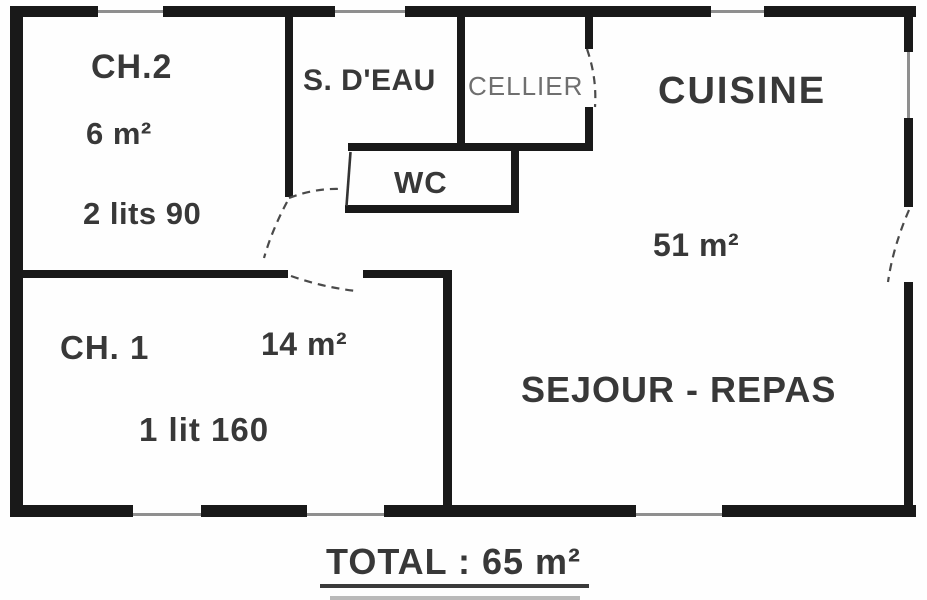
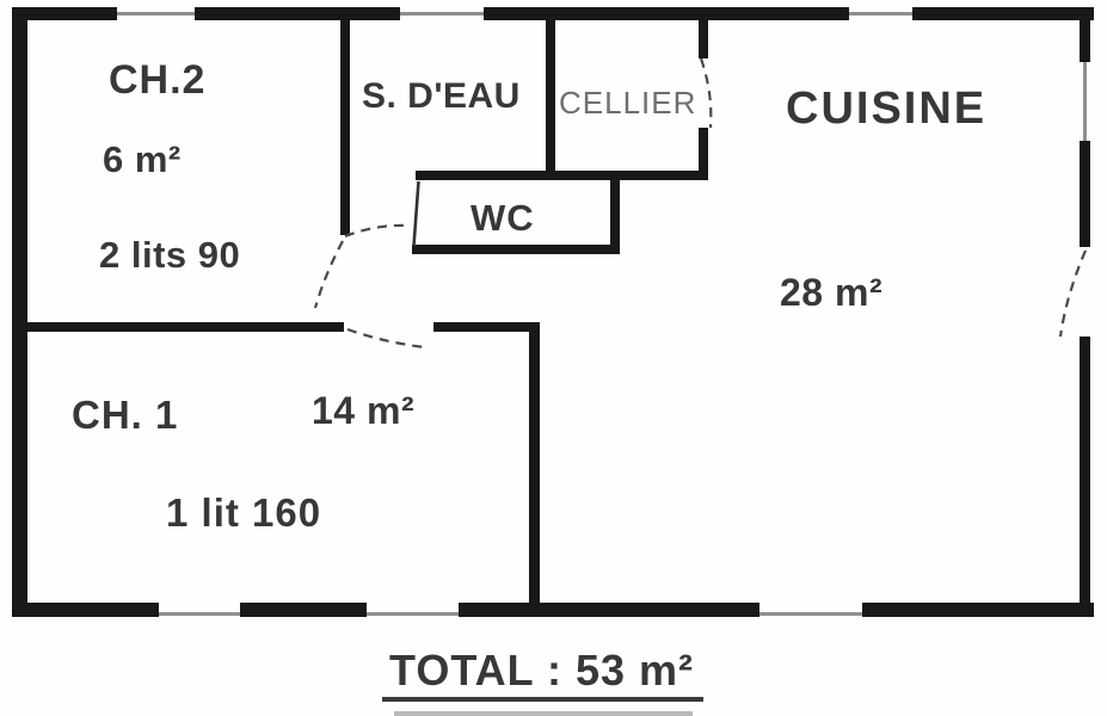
  CH.2
  6 m²
  2 lits 90
  S. D'EAU
  CELLIER
  WC
  CUISINE
- 51 m²
+ 28 m²
  CH. 1
  14 m²
  1 lit 160
- SEJOUR - REPAS
- TOTAL : 65 m²
+ TOTAL : 53 m²
